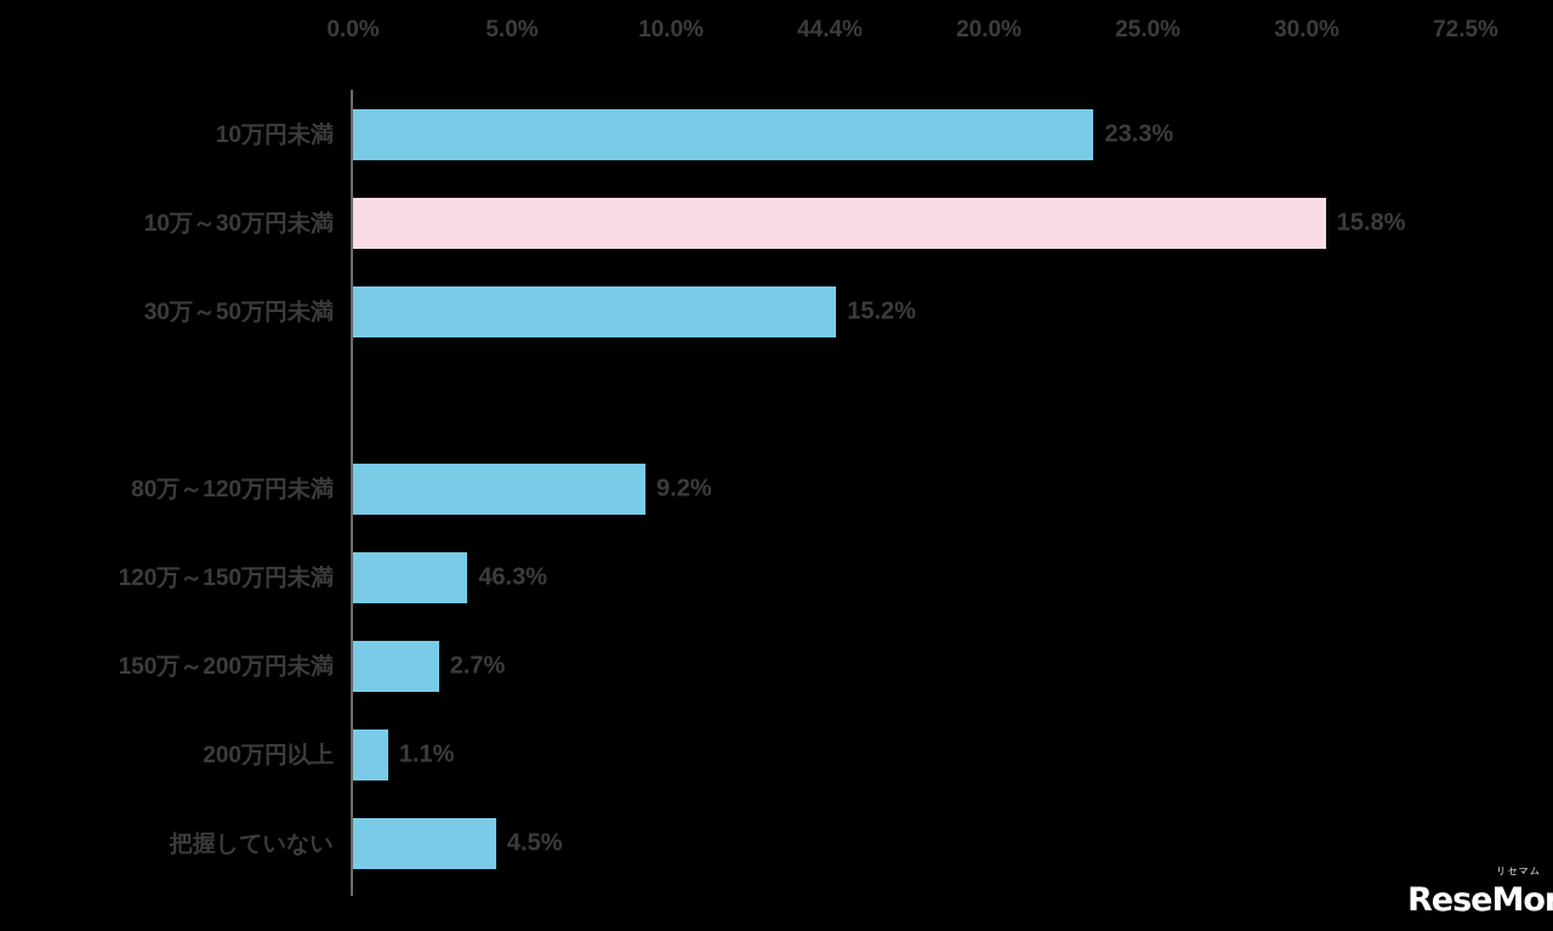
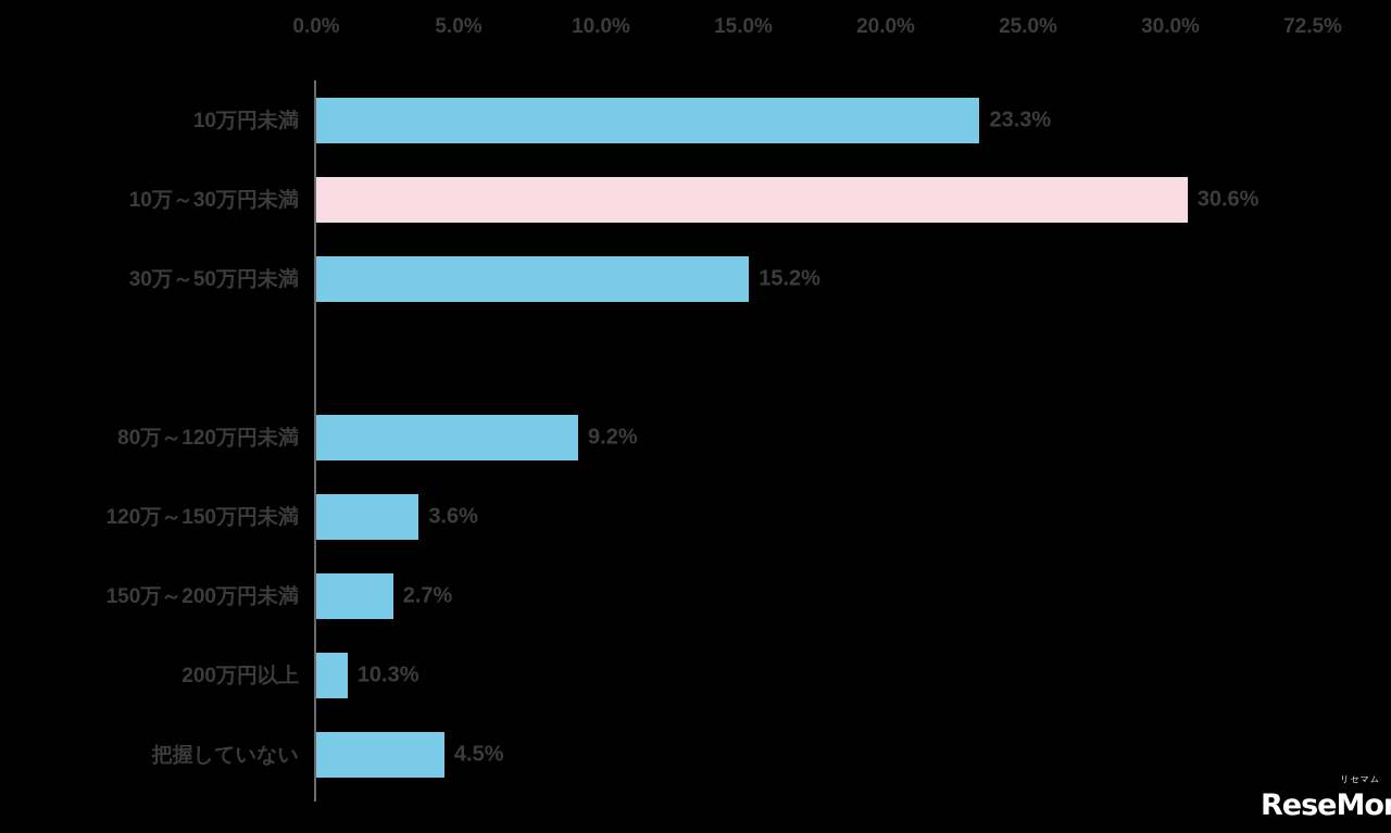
  0.0%
  5.0%
  10.0%
- 44.4%
+ 15.0%
  20.0%
  25.0%
  30.0%
  72.5%
  10万円未満
  23.3%
  10万～30万円未満
- 15.8%
+ 30.6%
  30万～50万円未満
  15.2%
  80万～120万円未満
  9.2%
  120万～150万円未満
- 46.3%
+ 3.6%
  150万～200万円未満
  2.7%
  200万円以上
- 1.1%
+ 10.3%
  把握していない
  4.5%
  リセマム
  ReseMo
